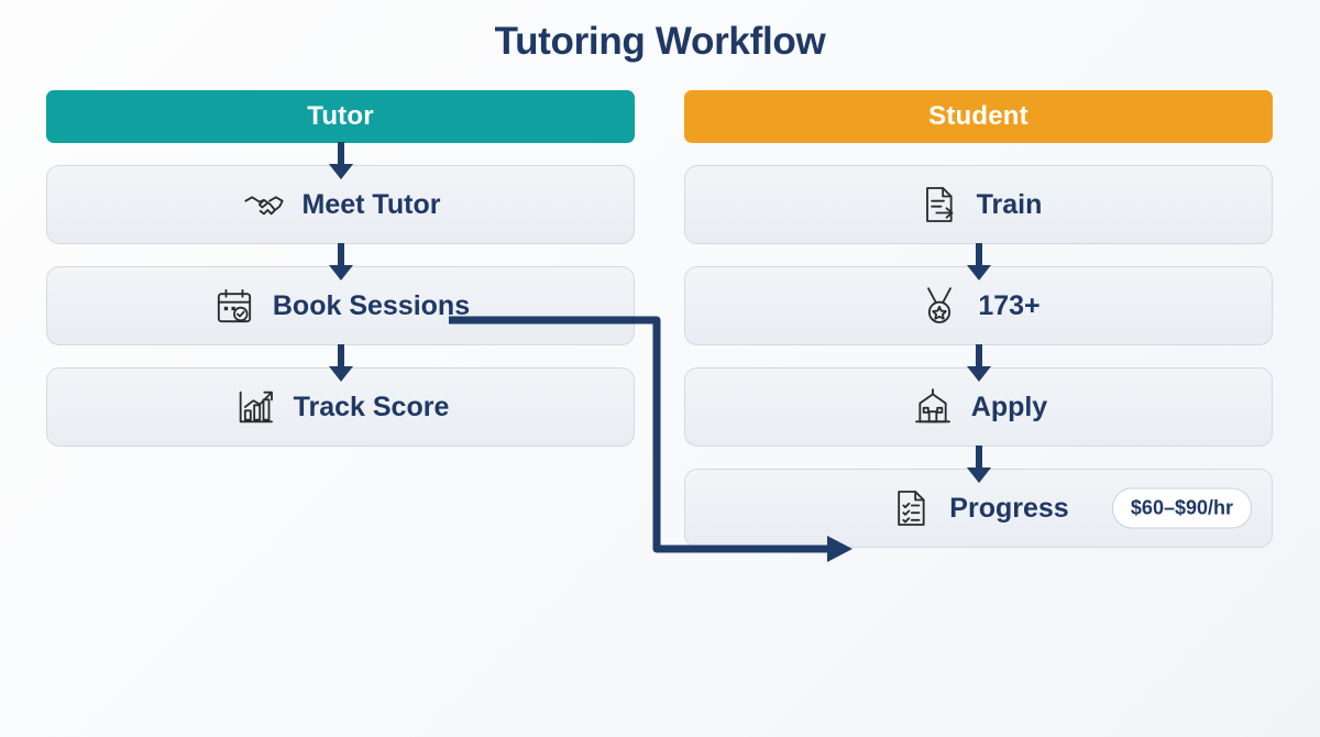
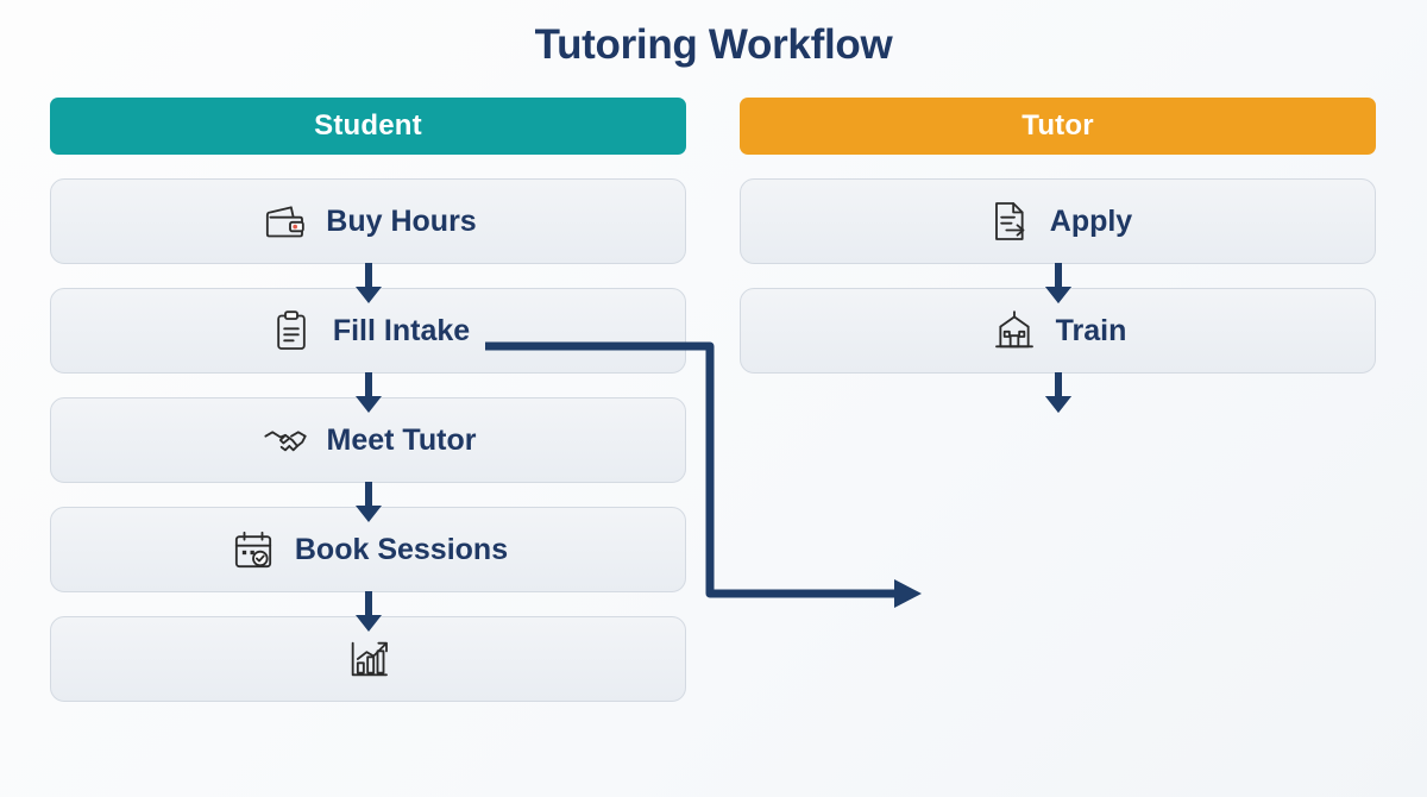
  Tutoring Workflow
- Tutor
+ Student
+ Buy Hours
+ Fill Intake
  Meet Tutor
  Book Sessions
- Track Score
- Student
+ Tutor
- Train
+ Apply
- 173+
- Apply
+ Train
- Progress
- $60–$90/hr
